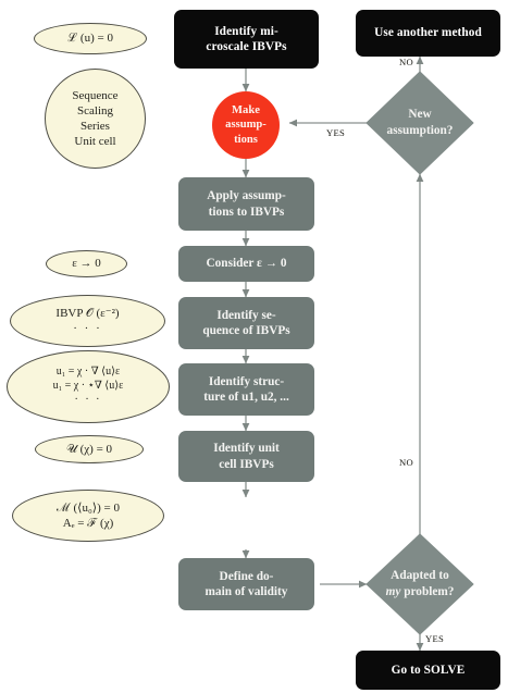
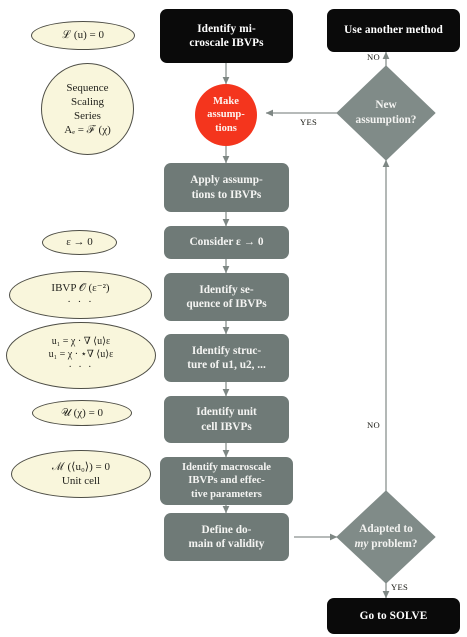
  ℒ (u) = 0
  Sequence
  Scaling
  Series
- Unit cell
+ Aₑ = ℱ (χ)
  ε → 0
  IBVP 𝒪 (ε⁻²)
  · · ·
  u₁ = χ · ∇ ⟨u⟩ε
  u₁ = χ · ⋆∇ ⟨u⟩ε
  · · ·
  𝒰 (χ) = 0
  ℳ (⟨u₀⟩) = 0
- Aₑ = ℱ (χ)
+ Unit cell
  Identify mi-
  croscale IBVPs
  Make
  assump-
  tions
  Apply assump-
  tions to IBVPs
  Consider ε → 0
  Identify se-
  quence of IBVPs
  Identify struc-
  ture of u1, u2, ...
  Identify unit
  cell IBVPs
+ Identify macroscale
+ IBVPs and effec-
+ tive parameters
  Define do-
  main of validity
  Use another method
  New
  assumption?
  Adapted to
  my problem?
  Go to SOLVE
  YES
  NO
  NO
  YES
